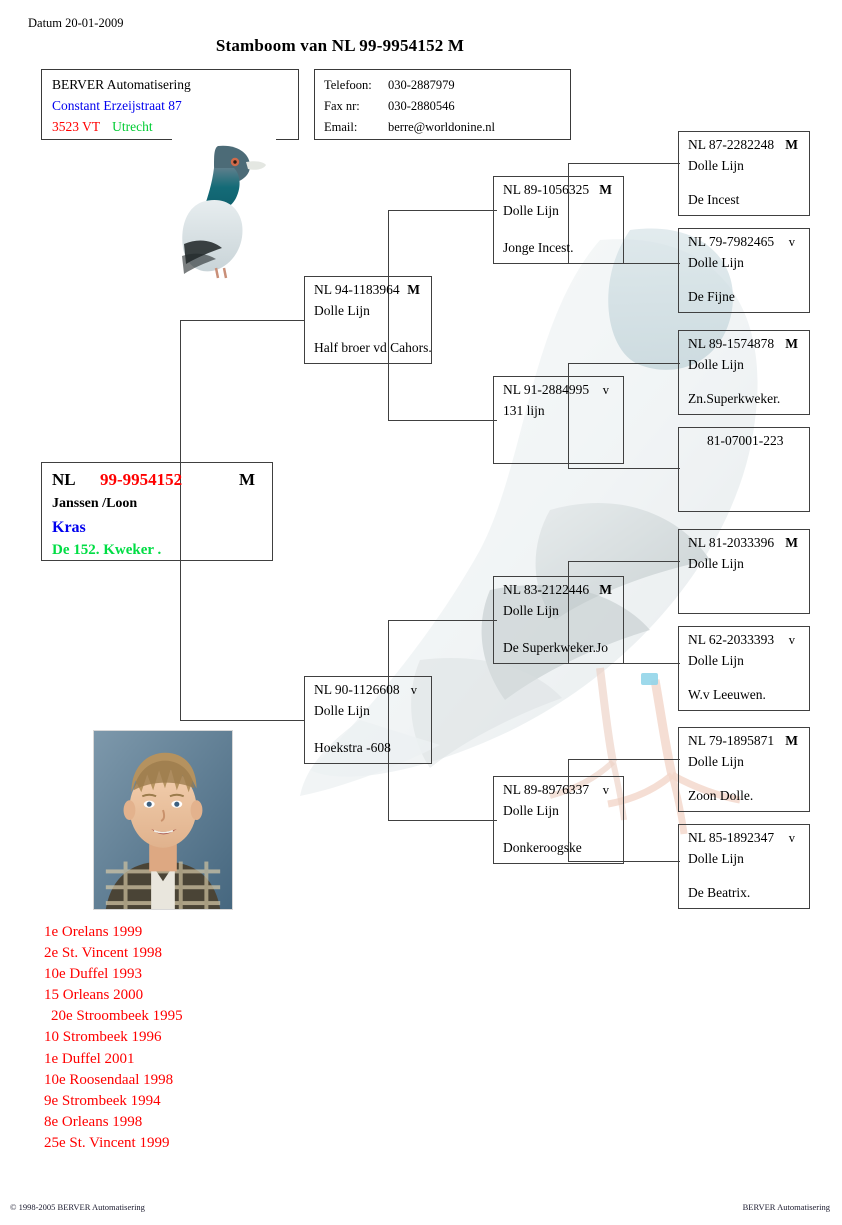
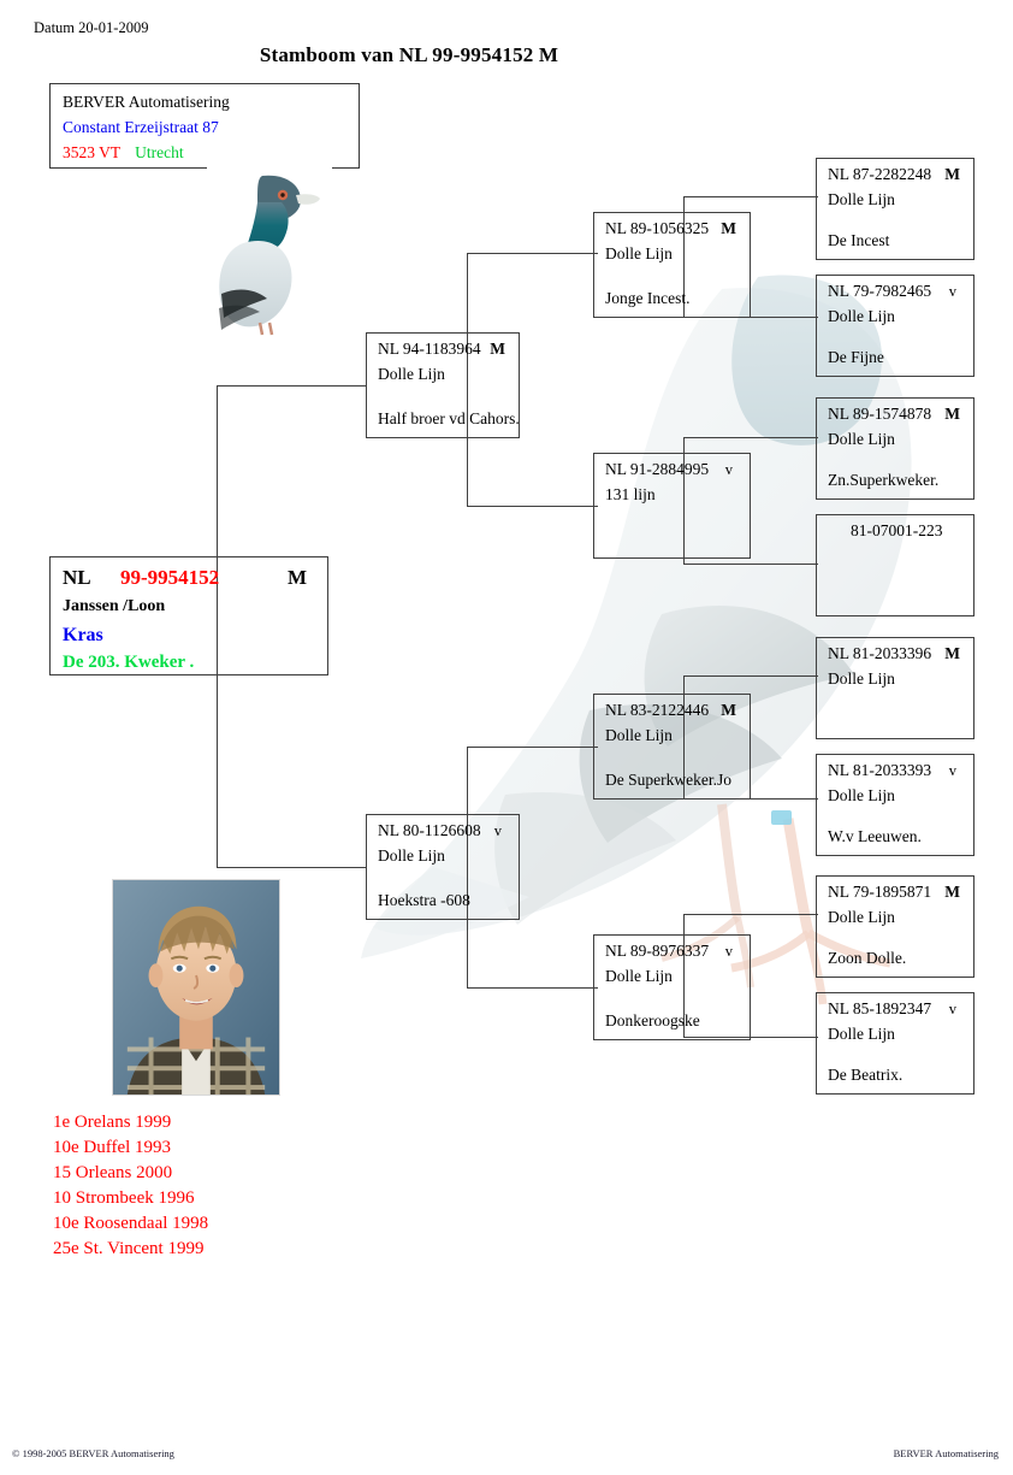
  Datum 20-01-2009
  Stamboom van NL 99-9954152 M
  BERVER Automatisering
  Constant Erzeijstraat 87
  3523 VT Utrecht
- Telefoon:
- 030-2887979
- Fax nr:
- 030-2880546
- Email:
- berre@worldonine.nl
  NL
  99-9954152
  M
  Janssen /Loon
  Kras
- De 152. Kweker .
+ De 203. Kweker .
  NL 94-1183964
  M
  Dolle Lijn
  Half broer vd Cahors.
- NL 90-1126608
+ NL 80-1126608
  v
  Dolle Lijn
  Hoekstra -608
  NL 89-1056325
  M
  Dolle Lijn
  Jonge Incest.
  NL 91-2884995
  v
  131 lijn
  NL 83-2122446
  M
  Dolle Lijn
  De Superkweker.Jo
  NL 89-8976337
  v
  Dolle Lijn
  Donkeroogske
  NL 87-2282248
  M
  Dolle Lijn
  De Incest
  NL 79-7982465
  v
  Dolle Lijn
  De Fijne
  NL 89-1574878
  M
  Dolle Lijn
  Zn.Superkweker.
  81-07001-223
  NL 81-2033396
  M
  Dolle Lijn
- NL 62-2033393
+ NL 81-2033393
  v
  Dolle Lijn
  W.v Leeuwen.
  NL 79-1895871
  M
  Dolle Lijn
  Zoon Dolle.
  NL 85-1892347
  v
  Dolle Lijn
  De Beatrix.
  1e Orelans 1999
- 2e St. Vincent 1998
  10e Duffel 1993
  15 Orleans 2000
- 20e Stroombeek 1995
  10 Strombeek 1996
- 1e Duffel 2001
  10e Roosendaal 1998
- 9e Strombeek 1994
- 8e Orleans 1998
  25e St. Vincent 1999
  © 1998-2005 BERVER Automatisering
  BERVER Automatisering
